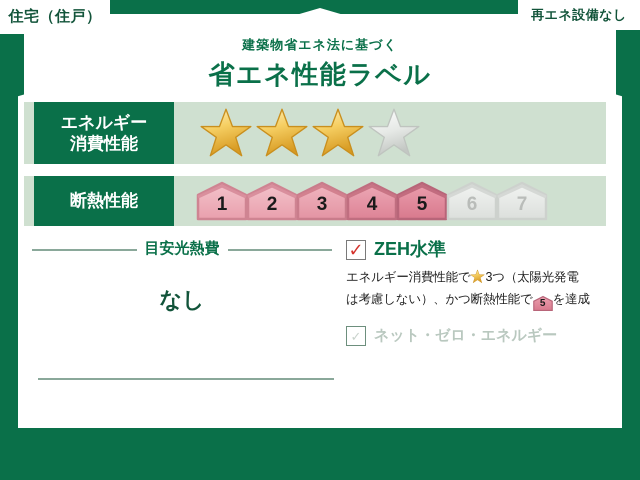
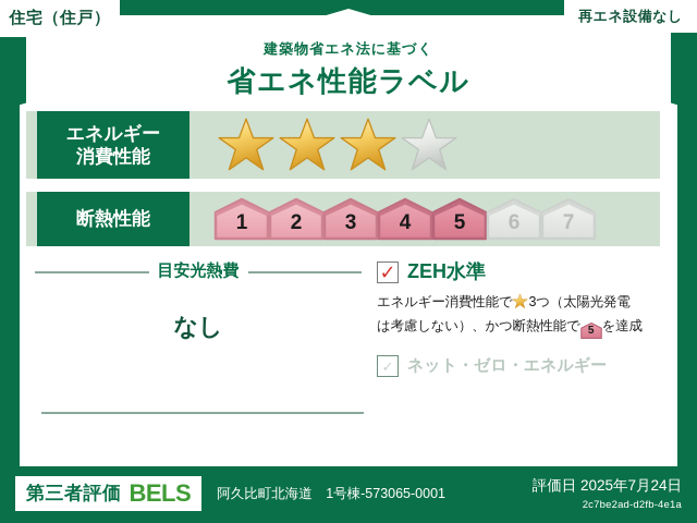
  住宅（住戸）
  再エネ設備なし
  建築物省エネ法に基づく
  省エネ性能ラベル
  エネルギー
  消費性能
  断熱性能
  1
  2
  3
  4
  5
  6
  7
  目安光熱費
  なし
  ✓
  ZEH水準
  エネルギー消費性能で 3つ（太陽光発電
  は考慮しない）、かつ断熱性能で
  5
  を達成
  ✓
  ネット・ゼロ・エネルギー
+ 第三者評価
+ BELS
+ 阿久比町北海道 1号棟-573065-0001
+ 評価日 2025年7月24日
+ 2c7be2ad-d2fb-4e1a
